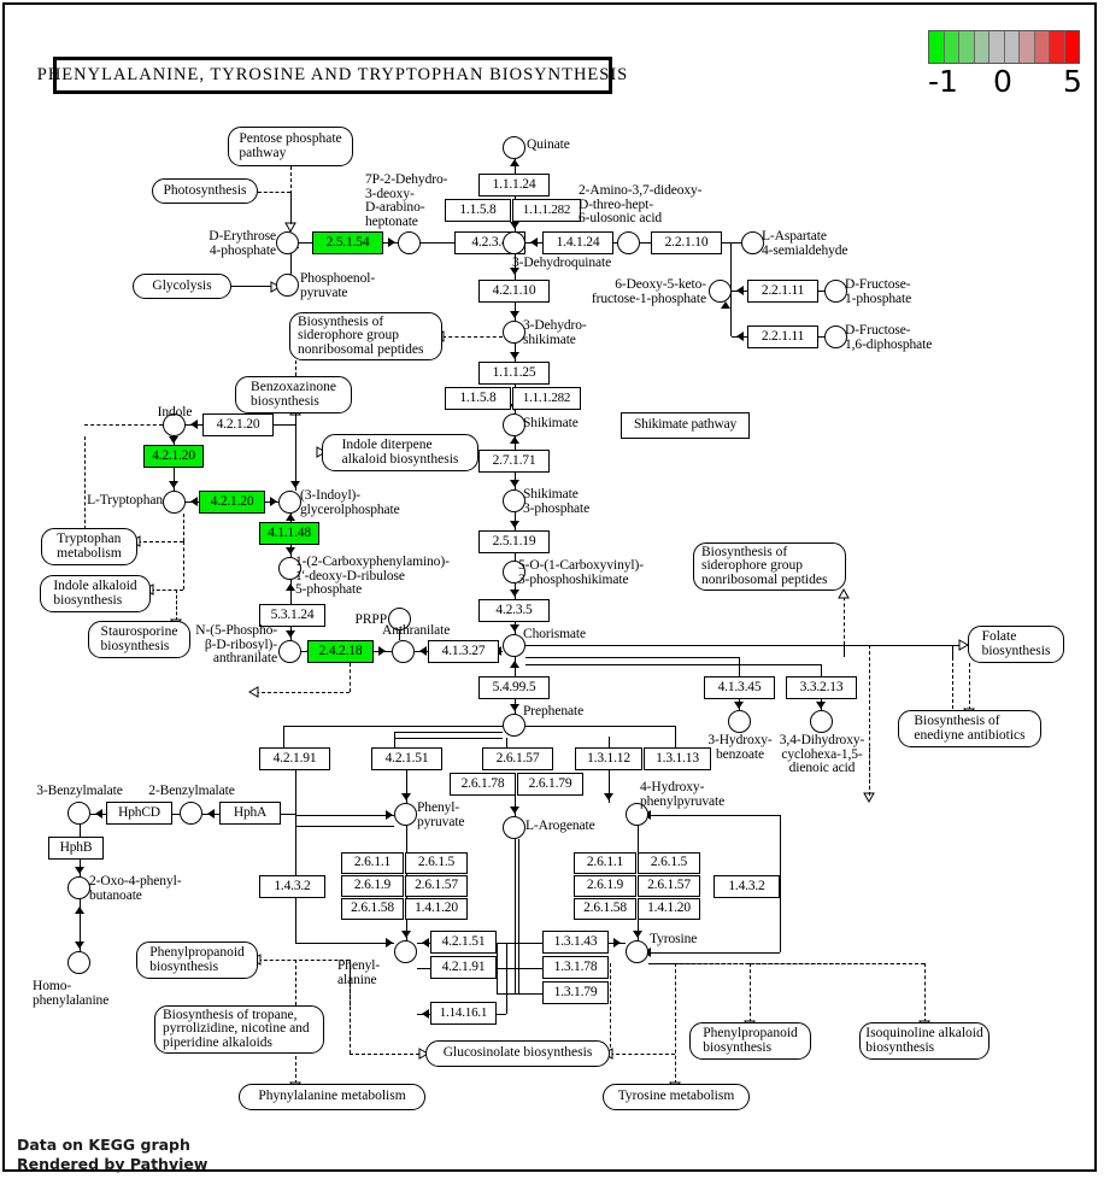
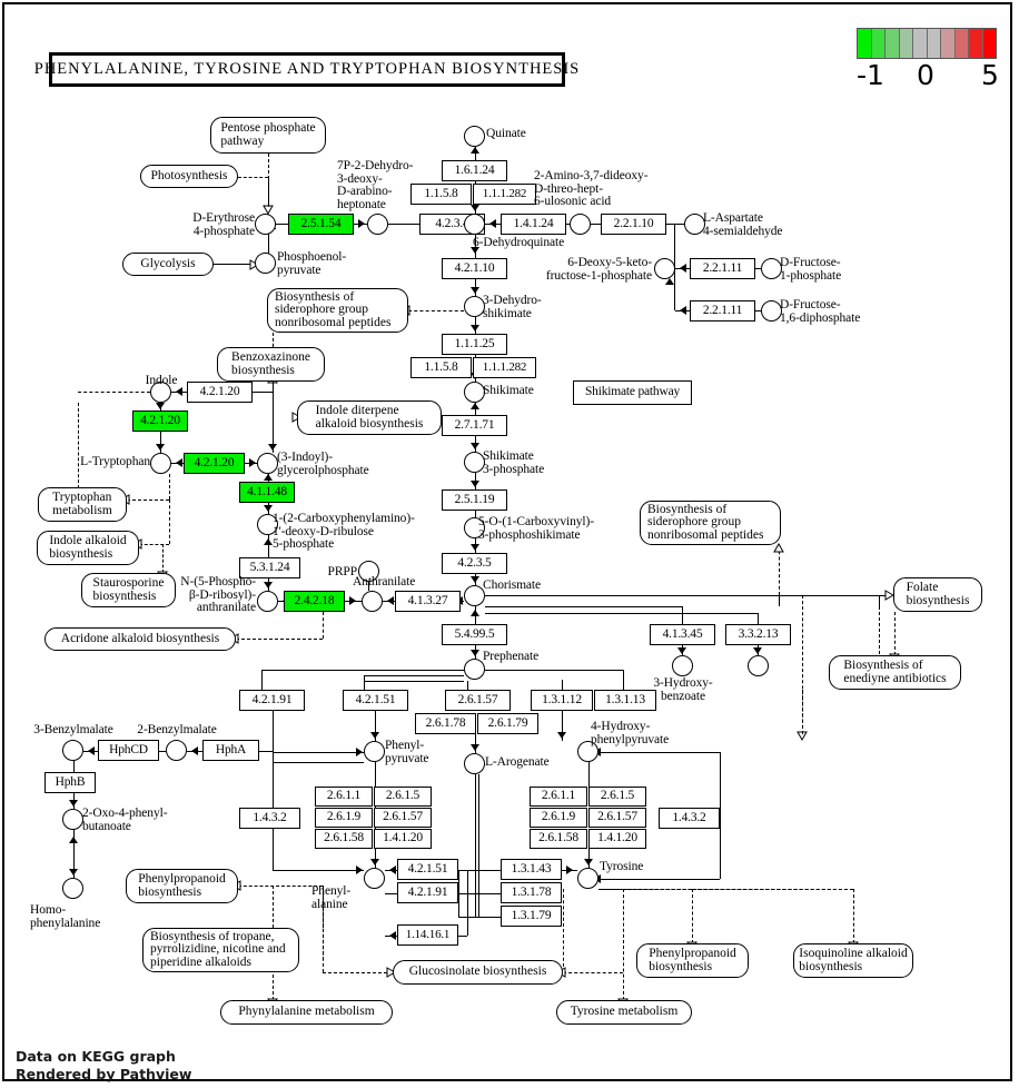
  PHENYLALANINE, TYROSINE AND TRYPTOPHAN BIOSYNTHESIS
  -1
  0
  5
  Pentose phosphate
  pathway
  Photosynthesis
  Glycolysis
  Biosynthesis of
  siderophore group
  nonribosomal peptides
  Benzoxazinone
  biosynthesis
  Indole diterpene
  alkaloid biosynthesis
  Tryptophan
  metabolism
  Indole alkaloid
  biosynthesis
  Staurosporine
  biosynthesis
+ Acridone alkaloid biosynthesis
  Biosynthesis of
  siderophore group
  nonribosomal peptides
  Folate
  biosynthesis
  Biosynthesis of
  enediyne antibiotics
  Phenylpropanoid
  biosynthesis
  Biosynthesis of tropane,
  pyrrolizidine, nicotine and
  piperidine alkaloids
  Phynylalanine metabolism
  Glucosinolate biosynthesis
  Tyrosine metabolism
  Phenylpropanoid
  biosynthesis
  Isoquinoline alkaloid
  biosynthesis
  Shikimate pathway
  2.5.1.54
  4.2.3.
- 1.1.1.24
+ 1.6.1.24
  1.1.5.8
  1.1.1.282
  1.4.1.24
  2.2.1.10
  2.2.1.11
  2.2.1.11
  4.2.1.10
  1.1.1.25
  1.1.5.8
  1.1.1.282
  2.7.1.71
  2.5.1.19
  4.2.3.5
  5.4.99.5
  4.2.1.20
  4.2.1.20
  4.2.1.20
  4.1.1.48
  5.3.1.24
  2.4.2.18
  4.1.3.27
  4.1.3.45
  3.3.2.13
  4.2.1.91
  4.2.1.51
  2.6.1.57
  2.6.1.78
  2.6.1.79
  1.3.1.12
  1.3.1.13
  HphCD
  HphA
  HphB
  1.4.3.2
  1.4.3.2
  2.6.1.1
  2.6.1.5
  2.6.1.9
  2.6.1.57
  2.6.1.58
  1.4.1.20
  2.6.1.1
  2.6.1.5
  2.6.1.9
  2.6.1.57
  2.6.1.58
  1.4.1.20
  4.2.1.51
  4.2.1.91
  1.14.16.1
  1.3.1.43
  1.3.1.78
  1.3.1.79
  Quinate
  D-Erythrose
  4-phosphate
  Phosphoenol-
  pyruvate
  7P-2-Dehydro-
  3-deoxy-
  D-arabino-
  heptonate
- 3-Dehydroquinate
+ 6-Dehydroquinate
  2-Amino-3,7-dideoxy-
  D-threo-hept-
  6-ulosonic acid
  L-Aspartate
  4-semialdehyde
  6-Deoxy-5-keto-
  fructose-1-phosphate
  D-Fructose-
  1-phosphate
  D-Fructose-
  1,6-diphosphate
  3-Dehydro-
  shikimate
  Shikimate
  Shikimate
  3-phosphate
  5-O-(1-Carboxyvinyl)-
  3-phosphoshikimate
  Chorismate
  Prephenate
  Indole
  L-Tryptophan
  (3-Indoyl)-
  glycerolphosphate
  1-(2-Carboxyphenylamino)-
  1'-deoxy-D-ribulose
  5-phosphate
  PRPP
  N-(5-Phospho-
  β-D-ribosyl)-
  anthranilate
  Anthranilate
  3-Hydroxy-
  benzoate
- 3,4-Dihydroxy-
- cyclohexa-1,5-
- dienoic acid
  Phenyl-
  pyruvate
  L-Arogenate
  4-Hydroxy-
  phenylpyruvate
  Phenyl-
  alanine
  Tyrosine
  3-Benzylmalate
  2-Benzylmalate
  2-Oxo-4-phenyl-
  butanoate
  Homo-
  phenylalanine
  Data on KEGG graph
  Rendered by Pathview
